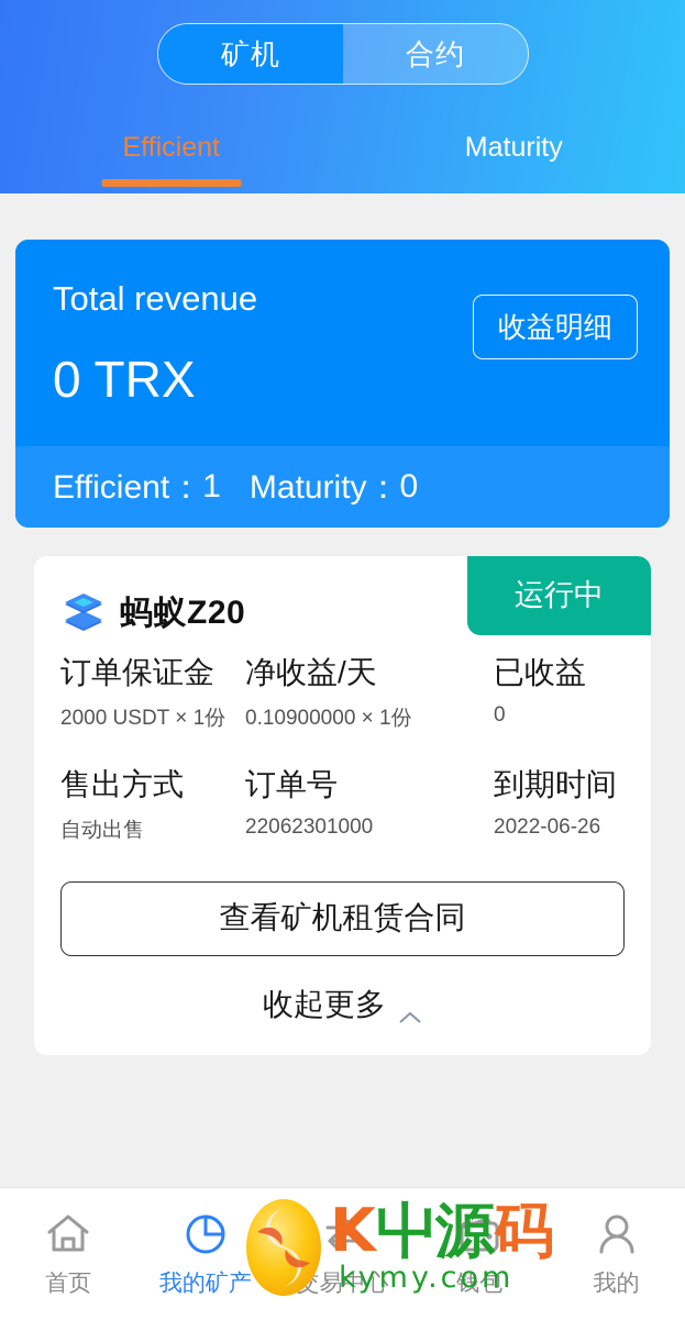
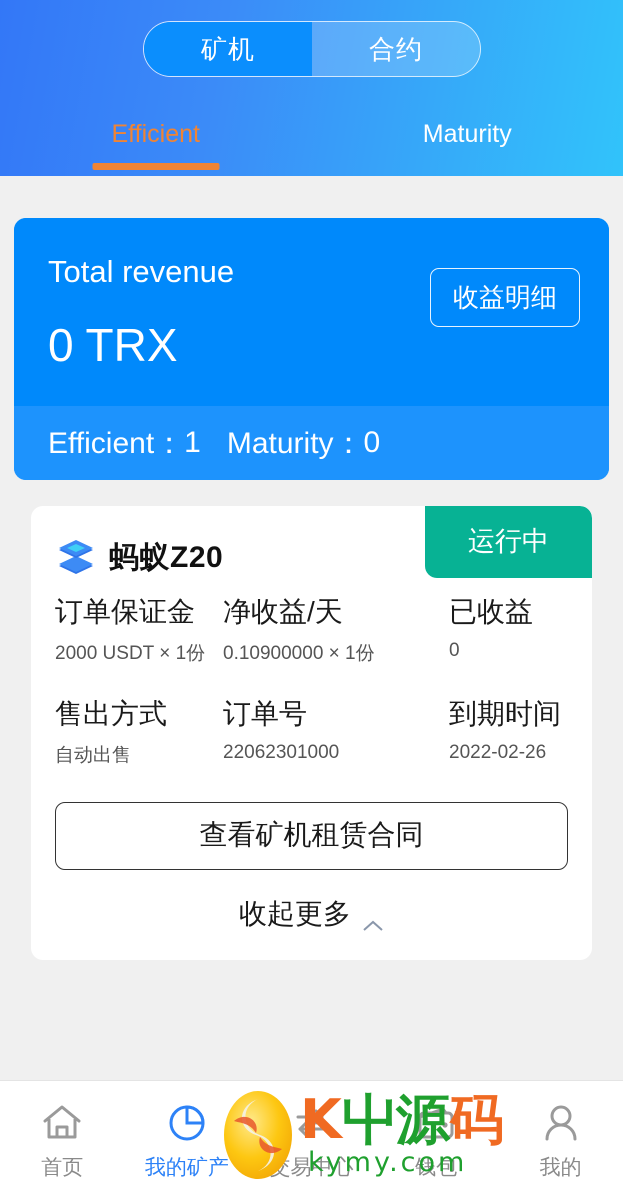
  矿机
  合约
  Efficient
  Maturity
  Total revenue
  0 TRX
  收益明细
  Efficient：
  1
  Maturity：
  0
  运行中
  蚂蚁Z20
  订单保证金
  净收益/天
  已收益
  2000 USDT × 1份
  0.10900000 × 1份
  0
  售出方式
  订单号
  到期时间
  自动出售
  22062301000
- 2022-06-26
+ 2022-02-26
  查看矿机租赁合同
  收起更多
  首页
  我的矿产
  易中心
  钱包
  我的
  K屮源码
  kymy.com
